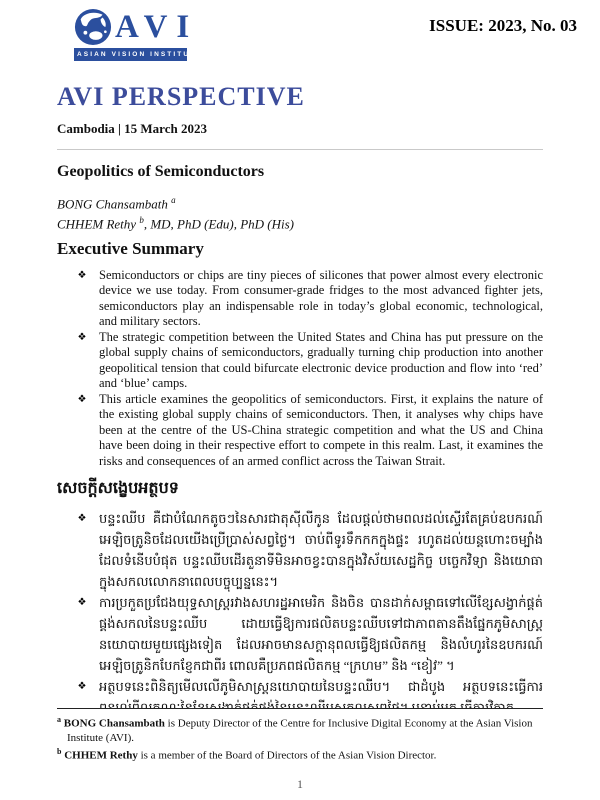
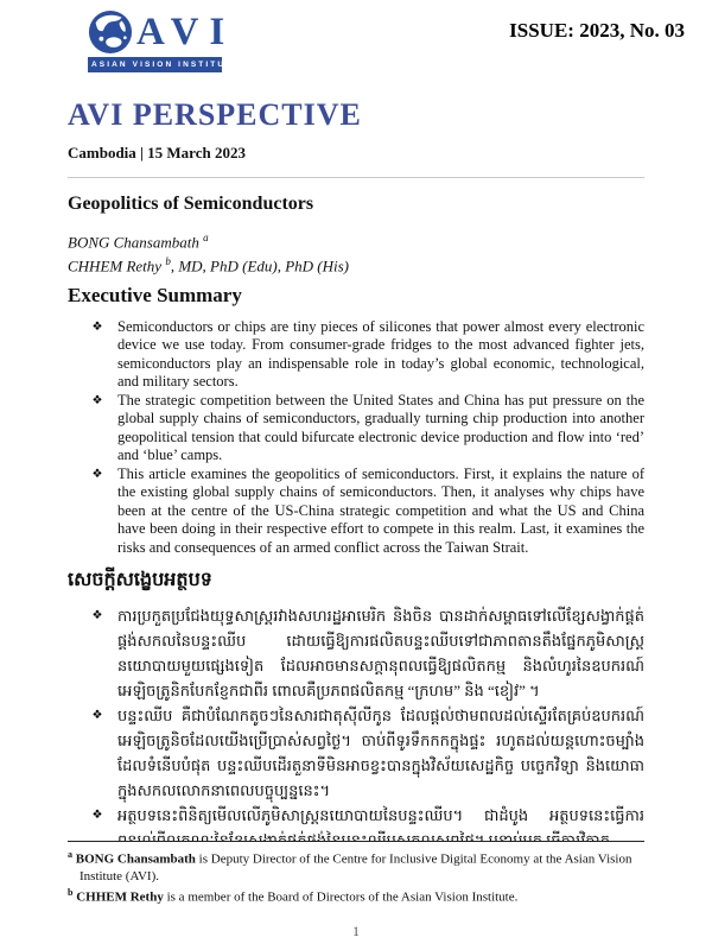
  AVI
  ISSUE: 2023, No. 03
  AVI PERSPECTIVE
  Cambodia | 15 March 2023
  Geopolitics of Semiconductors
  BONG Chansambath a
  CHHEM Rethy b, MD, PhD (Edu), PhD (His)
  Executive Summary
  ❖
  Semiconductors or chips are tiny pieces of silicones that power almost every electronic device we use today. From consumer-grade fridges to the most advanced fighter jets, semiconductors play an indispensable role in today’s global economic, technological, and military sectors.
  ❖
  The strategic competition between the United States and China has put pressure on the global supply chains of semiconductors, gradually turning chip production into another geopolitical tension that could bifurcate electronic device production and flow into ‘red’ and ‘blue’ camps.
  ❖
  This article examines the geopolitics of semiconductors. First, it explains the nature of the existing global supply chains of semiconductors. Then, it analyses why chips have been at the centre of the US-China strategic competition and what the US and China have been doing in their respective effort to compete in this realm. Last, it examines the risks and consequences of an armed conflict across the Taiwan Strait.
  សេចក្តីសង្ខេបអត្ថបទ
  ❖
- បន្ទះឈីប គឺជាបំណែកតូចៗនៃសារជាតុស៊ីលីកូន ដែលផ្តល់ថាមពលដល់ស្ទើរតែគ្រប់ឧបករណ៍អេឡិចត្រូនិចដែលយើងប្រើប្រាស់សព្វថ្ងៃ។ ចាប់ពីទូរទឹកកកក្នុងផ្ទះ រហូតដល់យន្តហោះចម្បាំងដែលទំនើបបំផុត បន្ទះឈីបដើរតួនាទីមិនអាចខ្វះបានក្នុងវិស័យសេដ្ឋកិច្ច បច្ចេកវិទ្យា និងយោធាក្នុងសកលលោកនាពេលបច្ចុប្បន្ននេះ។
+ ការប្រកួតប្រជែងយុទ្ធសាស្ត្ររវាងសហរដ្ឋអាមេរិក និងចិន បានដាក់សម្ពាធទៅលើខ្សែសង្វាក់ផ្គត់ផ្គង់សកលនៃបន្ទះឈីប ដោយធ្វើឱ្យការផលិតបន្ទះឈីបទៅជាភាពតានតឹងផ្នែកភូមិសាស្ត្រនយោបាយមួយផ្សេងទៀត ដែលអាចមានសក្តានុពលធ្វើឱ្យផលិតកម្ម និងលំហូរនៃឧបករណ៍អេឡិចត្រូនិកបែកខ្ញែកជាពីរ ពោលគឺប្រភពផលិតកម្ម “ក្រហម” និង “ខៀវ” ។
  ❖
- ការប្រកួតប្រជែងយុទ្ធសាស្ត្ររវាងសហរដ្ឋអាមេរិក និងចិន បានដាក់សម្ពាធទៅលើខ្សែសង្វាក់ផ្គត់ផ្គង់សកលនៃបន្ទះឈីប ដោយធ្វើឱ្យការផលិតបន្ទះឈីបទៅជាភាពតានតឹងផ្នែកភូមិសាស្ត្រនយោបាយមួយផ្សេងទៀត ដែលអាចមានសក្តានុពលធ្វើឱ្យផលិតកម្ម និងលំហូរនៃឧបករណ៍អេឡិចត្រូនិកបែកខ្ញែកជាពីរ ពោលគឺប្រភពផលិតកម្ម “ក្រហម” និង “ខៀវ” ។
+ បន្ទះឈីប គឺជាបំណែកតូចៗនៃសារជាតុស៊ីលីកូន ដែលផ្តល់ថាមពលដល់ស្ទើរតែគ្រប់ឧបករណ៍អេឡិចត្រូនិចដែលយើងប្រើប្រាស់សព្វថ្ងៃ។ ចាប់ពីទូរទឹកកកក្នុងផ្ទះ រហូតដល់យន្តហោះចម្បាំងដែលទំនើបបំផុត បន្ទះឈីបដើរតួនាទីមិនអាចខ្វះបានក្នុងវិស័យសេដ្ឋកិច្ច បច្ចេកវិទ្យា និងយោធាក្នុងសកលលោកនាពេលបច្ចុប្បន្ននេះ។
  ❖
  a BONG Chansambath is Deputy Director of the Centre for Inclusive Digital Economy at the Asian Vision Institute (AVI).
- b CHHEM Rethy is a member of the Board of Directors of the Asian Vision Director.
+ b CHHEM Rethy is a member of the Board of Directors of the Asian Vision Institute.
  1
